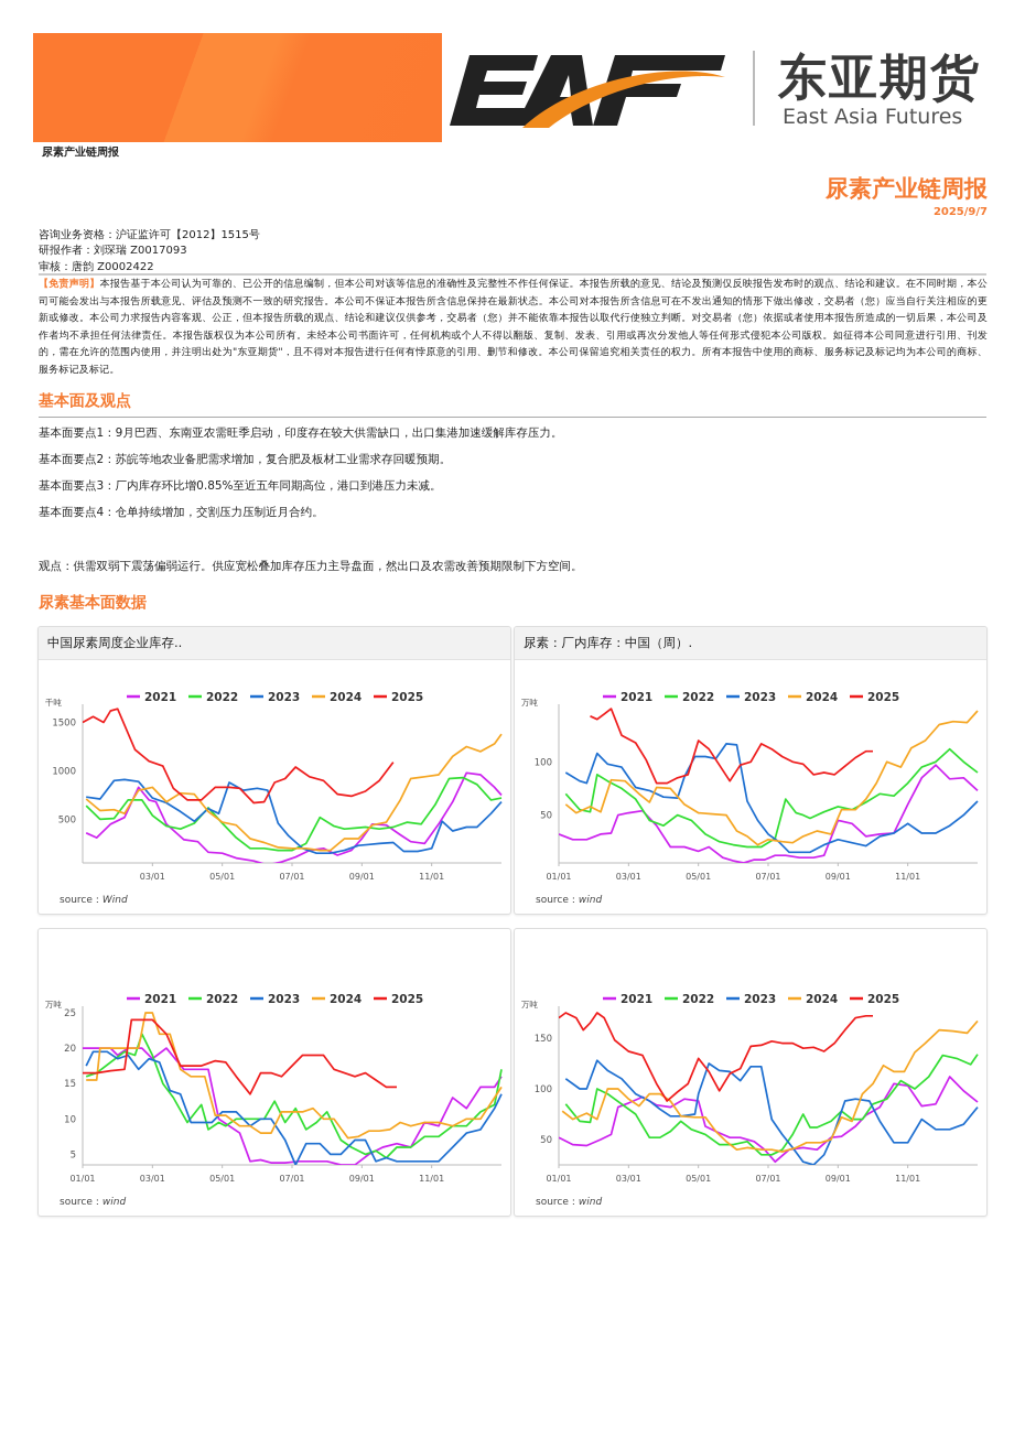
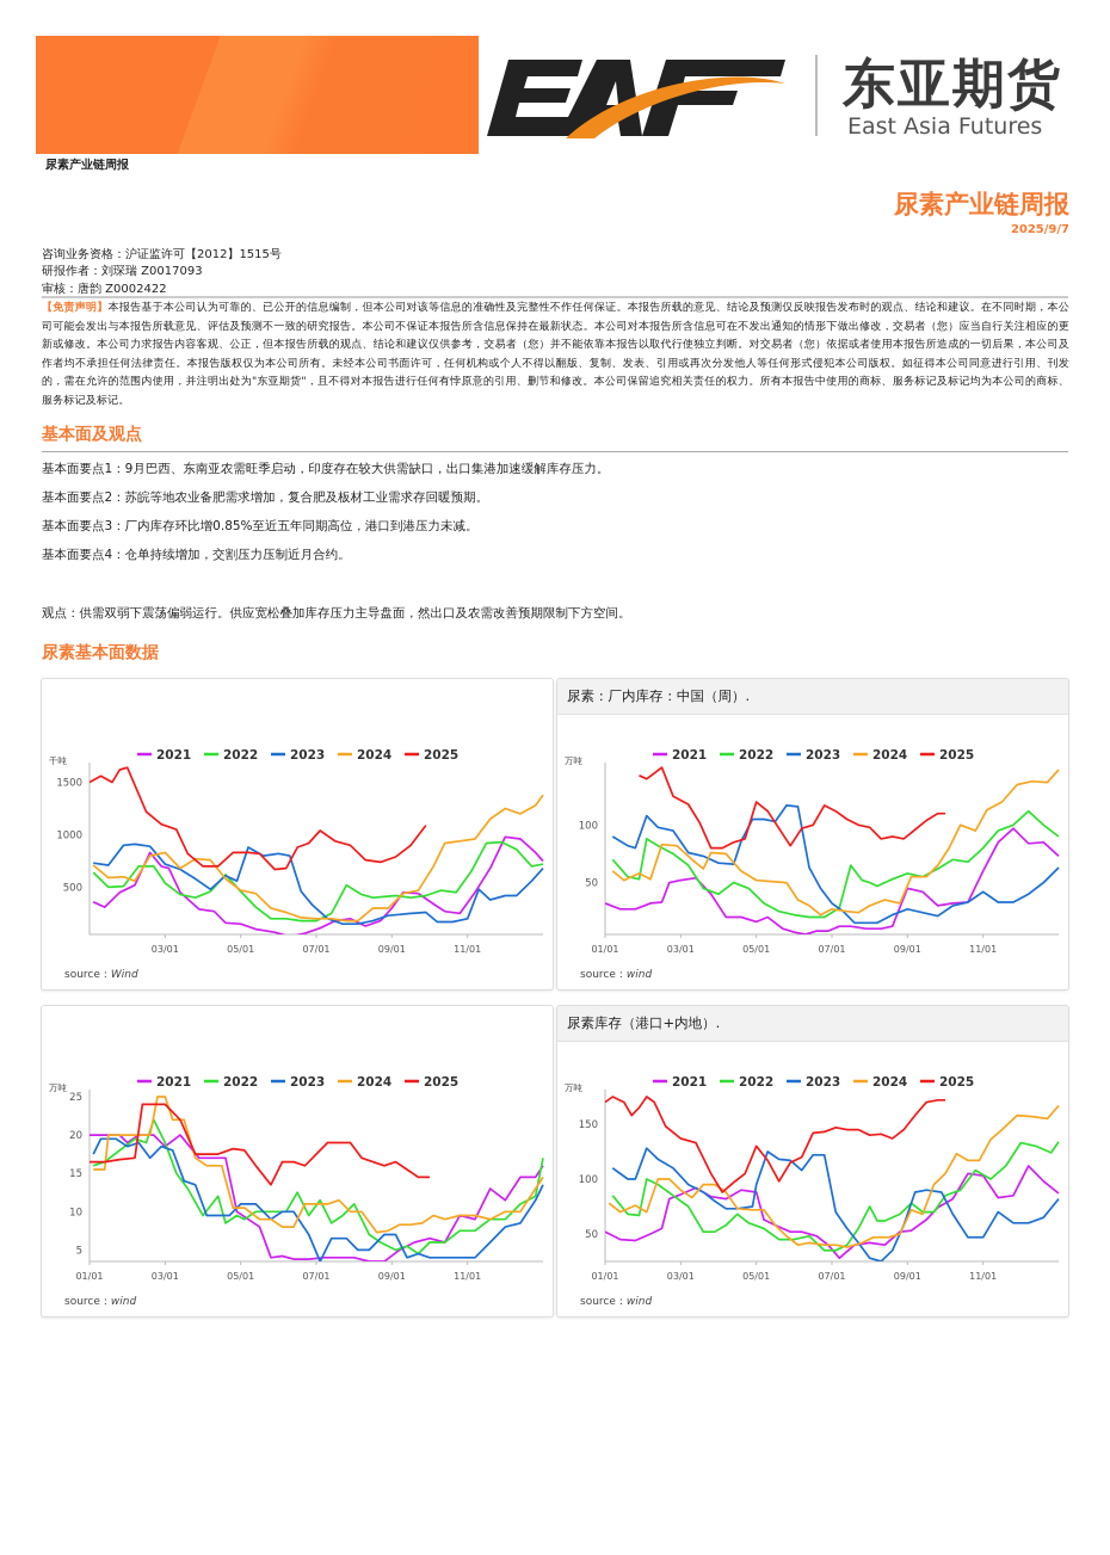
  东亚期货
  East Asia Futures
  尿素产业链周报
  尿素产业链周报
  2025/9/7
  咨询业务资格：沪证监许可【2012】1515号
  研报作者：刘琛瑞 Z0017093
  审核：唐韵 Z0002422
  【免责声明】本报告基于本公司认为可靠的、已公开的信息编制，但本公司对该等信息的准确性及完整性不作任何保证。本报告所载的意见、结论及预测仅反映报告发布时的观点、结论和建议。在不同时期，本公司可能会发出与本报告所载意见、评估及预测不一致的研究报告。本公司不保证本报告所含信息保持在最新状态。本公司对本报告所含信息可在不发出通知的情形下做出修改，交易者（您）应当自行关注相应的更新或修改。本公司力求报告内容客观、公正，但本报告所载的观点、结论和建议仅供参考，交易者（您）并不能依靠本报告以取代行使独立判断。对交易者（您）依据或者使用本报告所造成的一切后果，本公司及作者均不承担任何法律责任。本报告版权仅为本公司所有。未经本公司书面许可，任何机构或个人不得以翻版、复制、发表、引用或再次分发他人等任何形式侵犯本公司版权。如征得本公司同意进行引用、刊发的，需在允许的范围内使用，并注明出处为"东亚期货"，且不得对本报告进行任何有悖原意的引用、删节和修改。本公司保留追究相关责任的权力。所有本报告中使用的商标、服务标记及标记均为本公司的商标、服务标记及标记。
  基本面及观点
  基本面要点1：9月巴西、东南亚农需旺季启动，印度存在较大供需缺口，出口集港加速缓解库存压力。
  基本面要点2：苏皖等地农业备肥需求增加，复合肥及板材工业需求存回暖预期。
  基本面要点3：厂内库存环比增0.85%至近五年同期高位，港口到港压力未减。
  基本面要点4：仓单持续增加，交割压力压制近月合约。
  观点：供需双弱下震荡偏弱运行。供应宽松叠加库存压力主导盘面，然出口及农需改善预期限制下方空间。
  尿素基本面数据
- 中国尿素周度企业库存..
  2021
  2022
  2023
  2024
  2025
  千吨
  500
  1000
  1500
  03/01
  05/01
  07/01
  09/01
  11/01
  source：Wind
  尿素：厂内库存：中国（周）.
  2021
  2022
  2023
  2024
  2025
  万吨
  50
  100
  01/01
  03/01
  05/01
  07/01
  09/01
  11/01
  source：wind
  2021
  2022
  2023
  2024
  2025
  万吨
  5
  10
  15
  20
  25
  01/01
  03/01
  05/01
  07/01
  09/01
  11/01
  source：wind
+ 尿素库存（港口+内地）.
  2021
  2022
  2023
  2024
  2025
  万吨
  50
  100
  150
  01/01
  03/01
  05/01
  07/01
  09/01
  11/01
  source：wind
